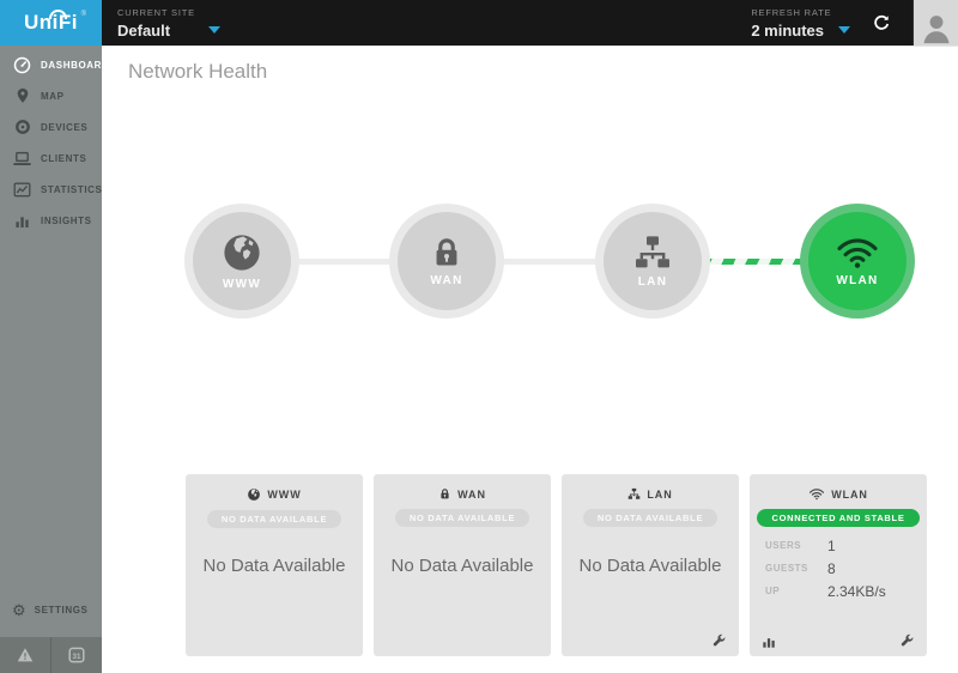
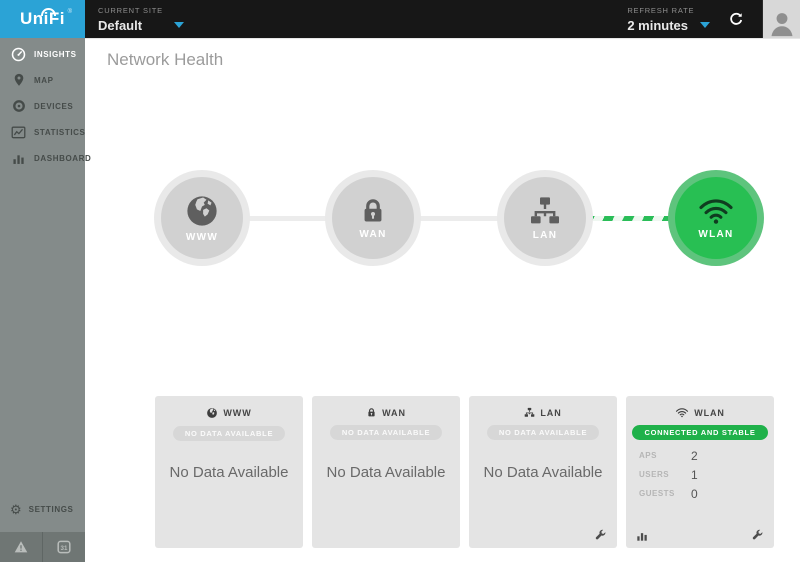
  UniFi
  CURRENT SITE
  Default
  REFRESH RATE
  2 minutes
- DASHBOARD
+ INSIGHTS
  MAP
  DEVICES
- CLIENTS
  STATISTICS
- INSIGHTS
+ DASHBOARD
  ⚙
  SETTINGS
  Network Health
  WWW
  WAN
  LAN
  WLAN
  WWW
  NO DATA AVAILABLE
  No Data Available
  WAN
  NO DATA AVAILABLE
  No Data Available
  LAN
  NO DATA AVAILABLE
  No Data Available
  WLAN
  CONNECTED AND STABLE
+ APS
+ 2
  USERS
  1
  GUESTS
- 8
+ 0
- UP
- 2.34KB/s
